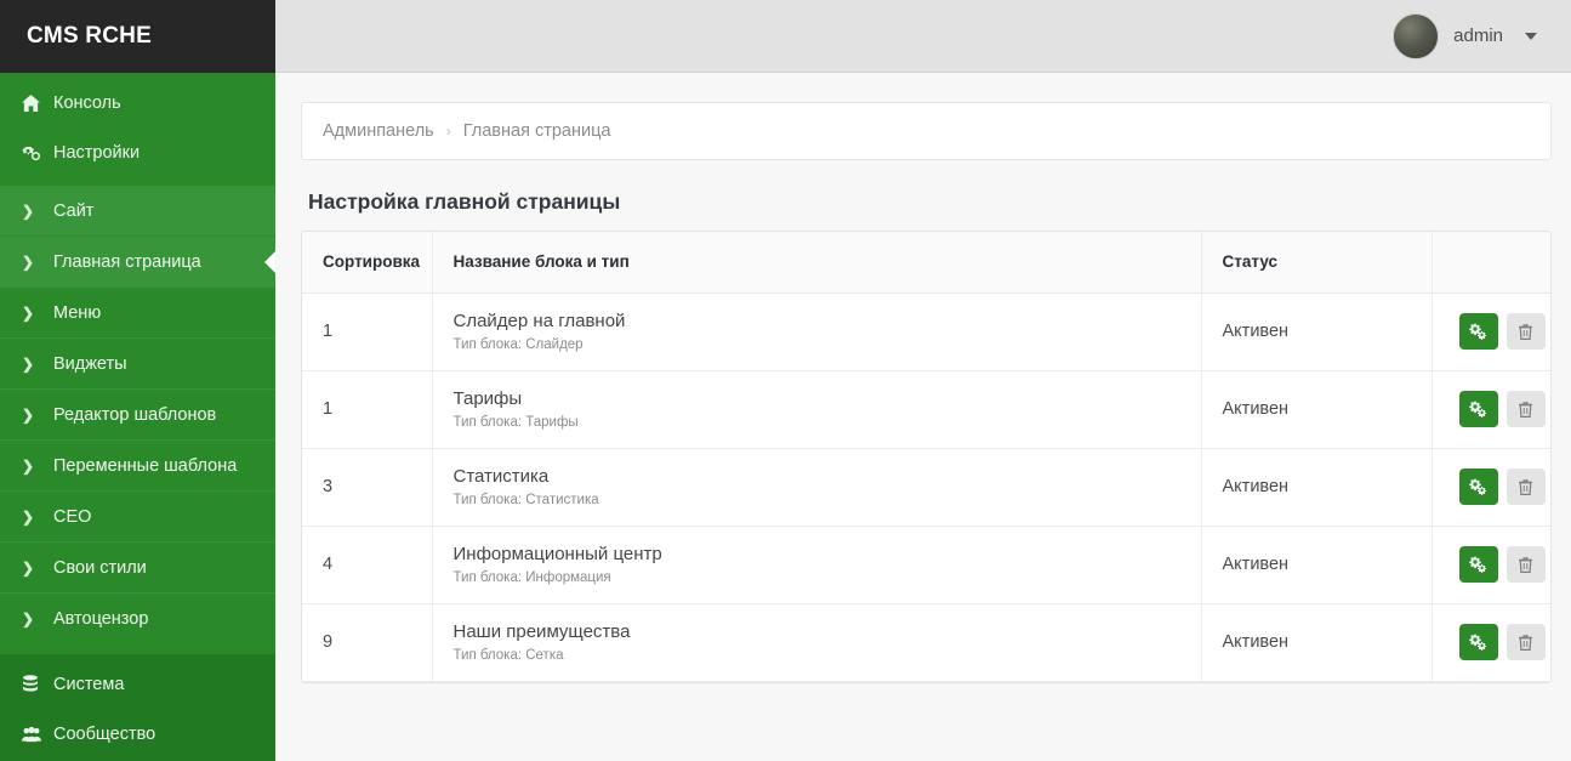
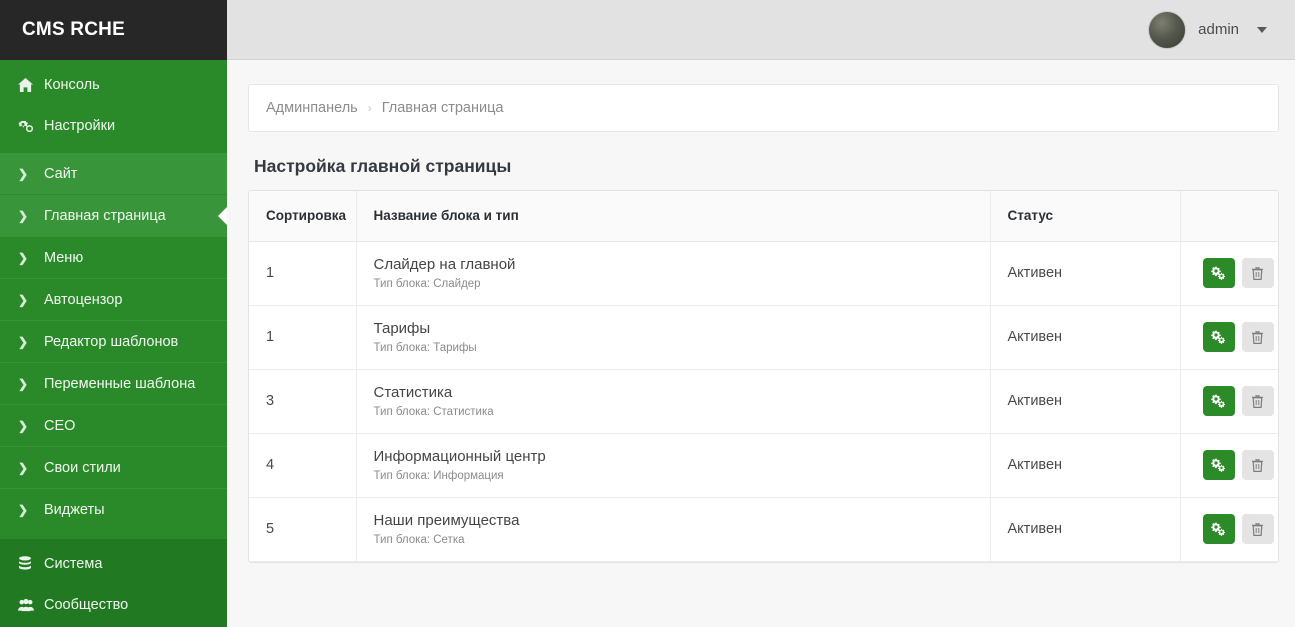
  CMS RCHE
  Консоль
  Настройки
  ❯
  Сайт
  ❯
  Главная страница
  ❯
  Меню
  ❯
- Виджеты
+ Автоцензор
  ❯
  Редактор шаблонов
  ❯
  Переменные шаблона
  ❯
  CEO
  ❯
  Свои стили
  ❯
- Автоцензор
+ Виджеты
  Система
  Сообщество
  admin
  Админпанель
  ›
  Главная страница
  Настройка главной страницы
  Сортировка	Название блока и тип	Статус
  1	Слайдер на главной Тип блока: Слайдер	Активен
  1	Тарифы Тип блока: Тарифы	Активен
  3	Статистика Тип блока: Статистика	Активен
  4	Информационный центр Тип блока: Информация	Активен
- 9	Наши преимущества Тип блока: Сетка	Активен
+ 5	Наши преимущества Тип блока: Сетка	Активен
